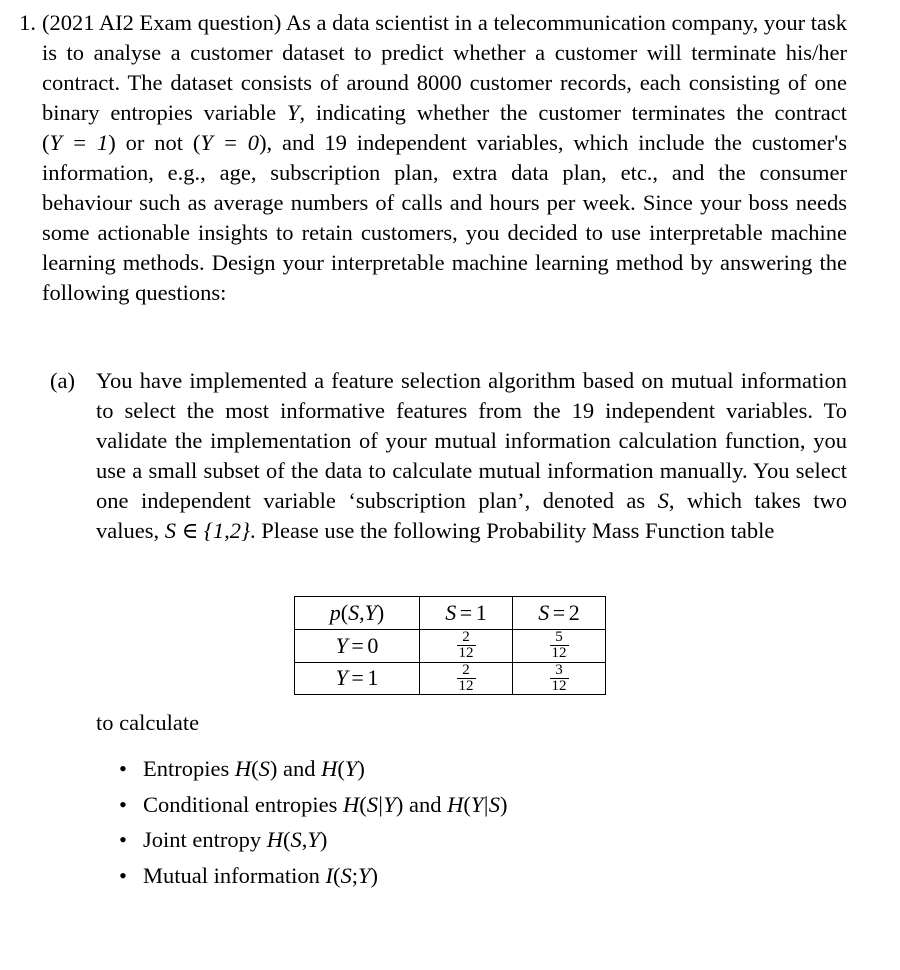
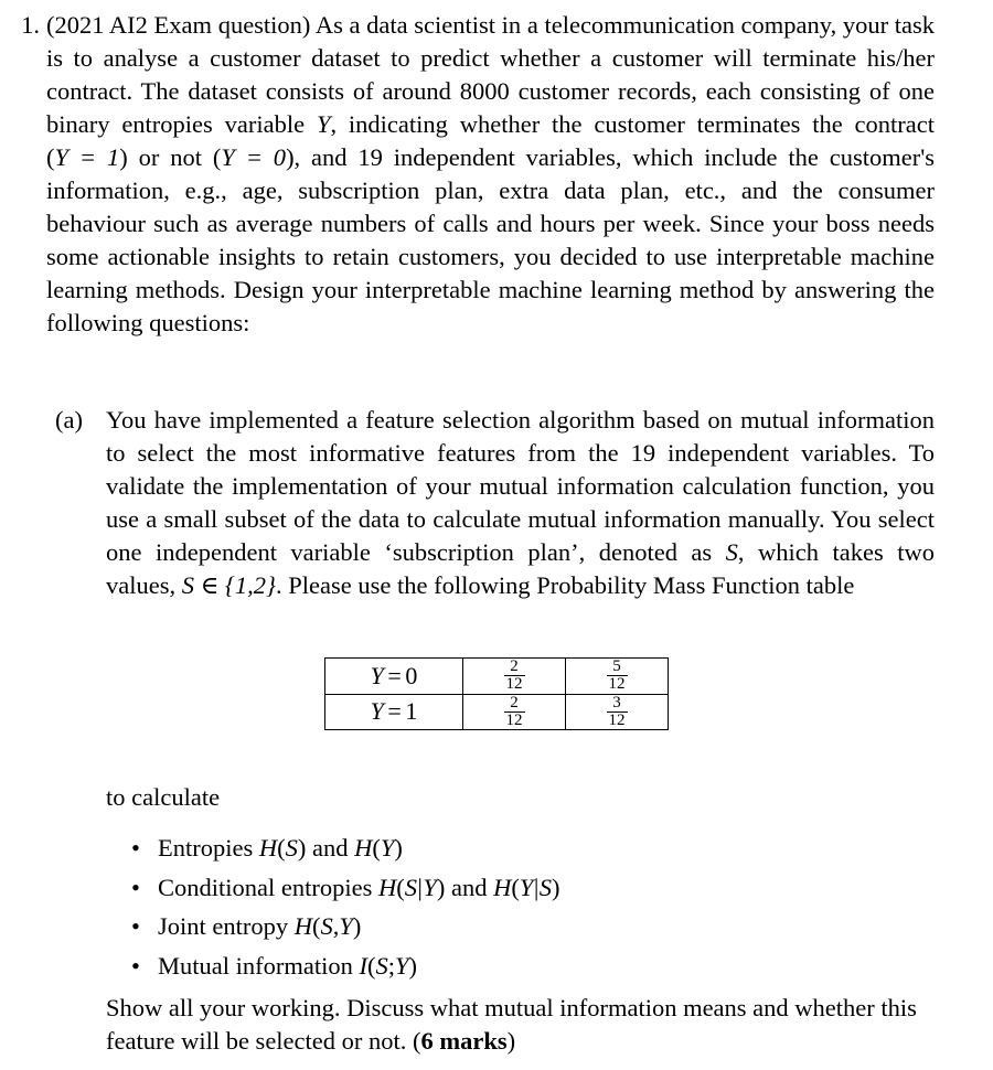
  1.
  (2021 AI2 Exam question) As a data scientist in a telecommunication company, your task is to analyse a customer dataset to predict whether a customer will terminate his/her contract. The dataset consists of around 8000 customer records, each consisting of one binary entropies variable Y, indicating whether the customer terminates the contract (Y = 1) or not (Y = 0), and 19 independent variables, which include the customer's information, e.g., age, subscription plan, extra data plan, etc., and the consumer behaviour such as average numbers of calls and hours per week. Since your boss needs some actionable insights to retain customers, you decided to use interpretable machine learning methods. Design your interpretable machine learning method by answering the following questions:
  (a)
  You have implemented a feature selection algorithm based on mutual information to select the most informative features from the 19 independent variables. To validate the implementation of your mutual information calculation function, you use a small subset of the data to calculate mutual information manually. You select one independent variable ‘subscription plan’, denoted as S, which takes two values, S ∈ {1,2}. Please use the following Probability Mass Function table
- p(S,Y)	S = 1	S = 2
  Y = 0	212	512
  Y = 1	212	312
  to calculate
  •
  Entropies H(S) and H(Y)
  •
  Conditional entropies H(S|Y) and H(Y|S)
  •
  Joint entropy H(S,Y)
  •
  Mutual information I(S;Y)
+ Show all your working. Discuss what mutual information means and whether this feature will be selected or not. (6 marks)
